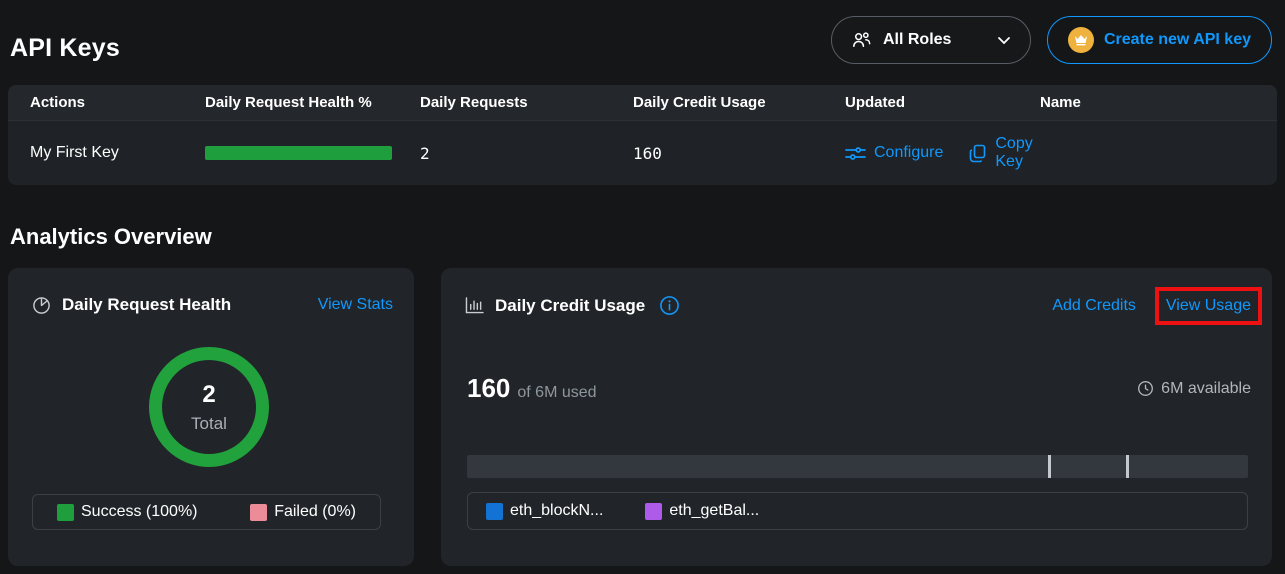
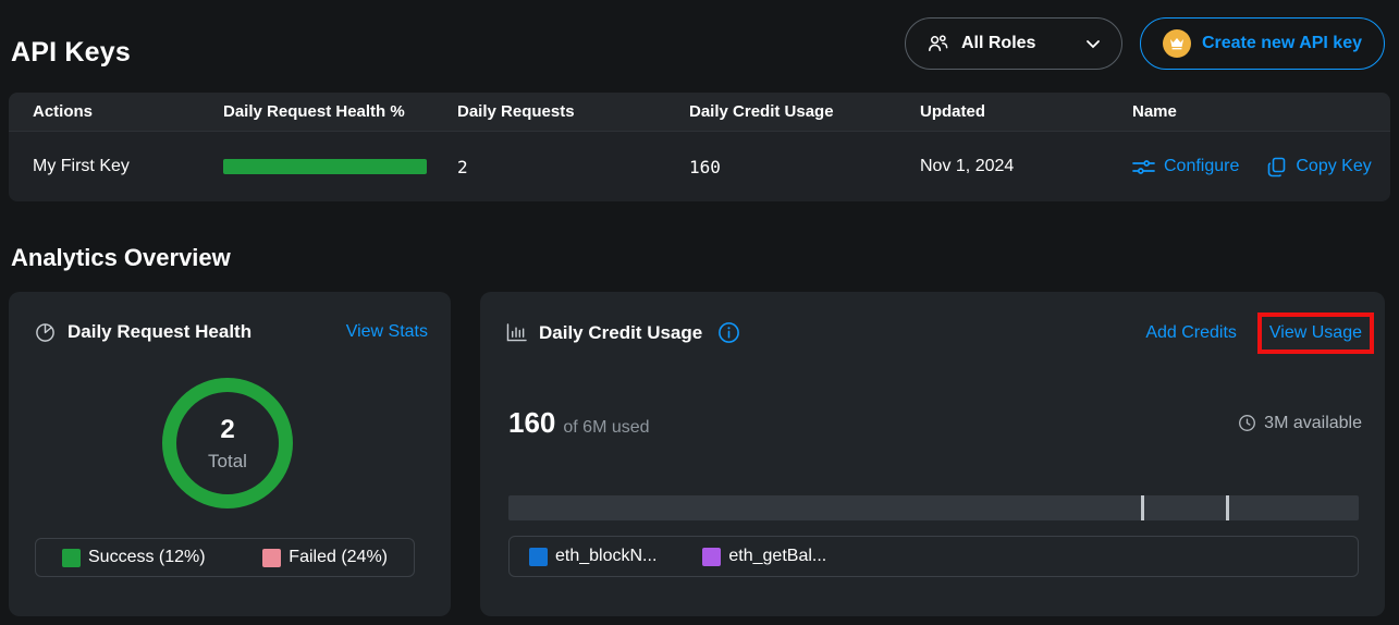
  API Keys
  All Roles
  Create new API key
  Actions
  Daily Request Health %
  Daily Requests
  Daily Credit Usage
  Updated
  Name
  My First Key
  2
  160
+ Nov 1, 2024
  Configure
  Copy Key
  Analytics Overview
  Daily Request Health
  View Stats
  2
  Total
- Success (100%)
+ Success (12%)
- Failed (0%)
+ Failed (24%)
  Daily Credit Usage
  Add Credits
  View Usage
  160
  of 6M used
- 6M available
+ 3M available
  eth_blockN...
  eth_getBal...
